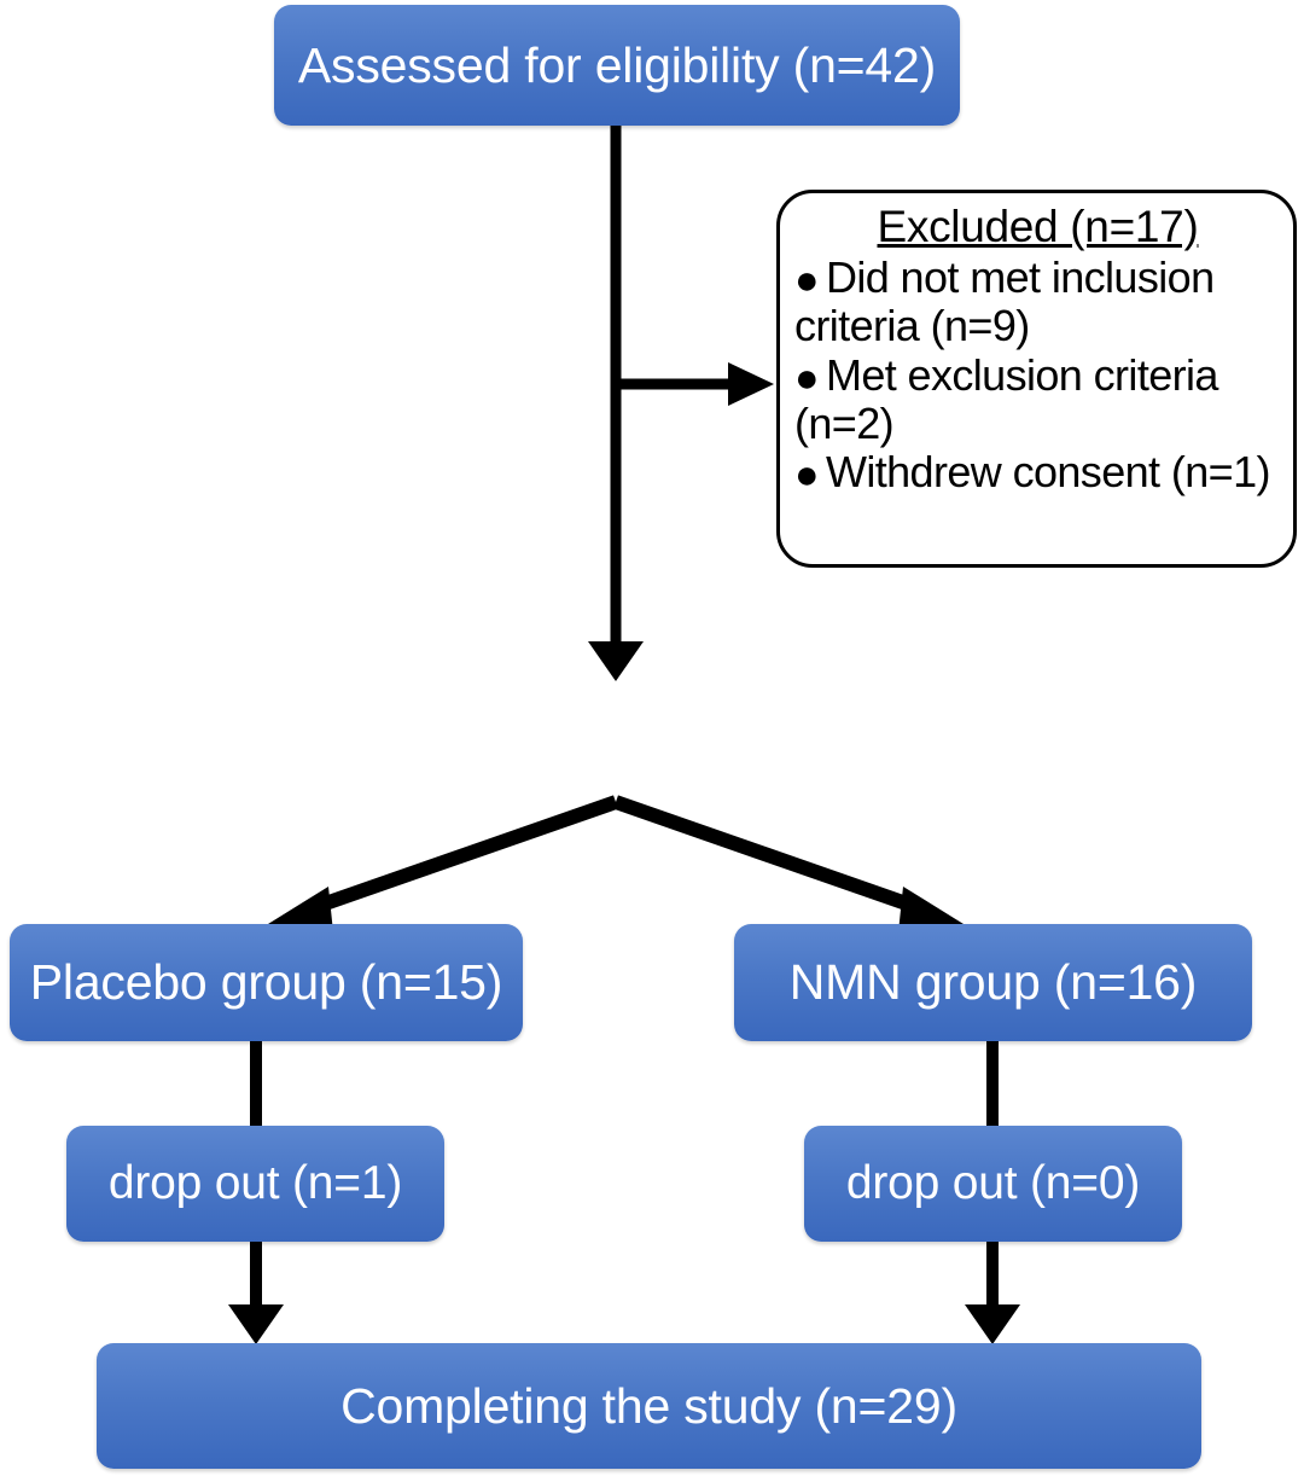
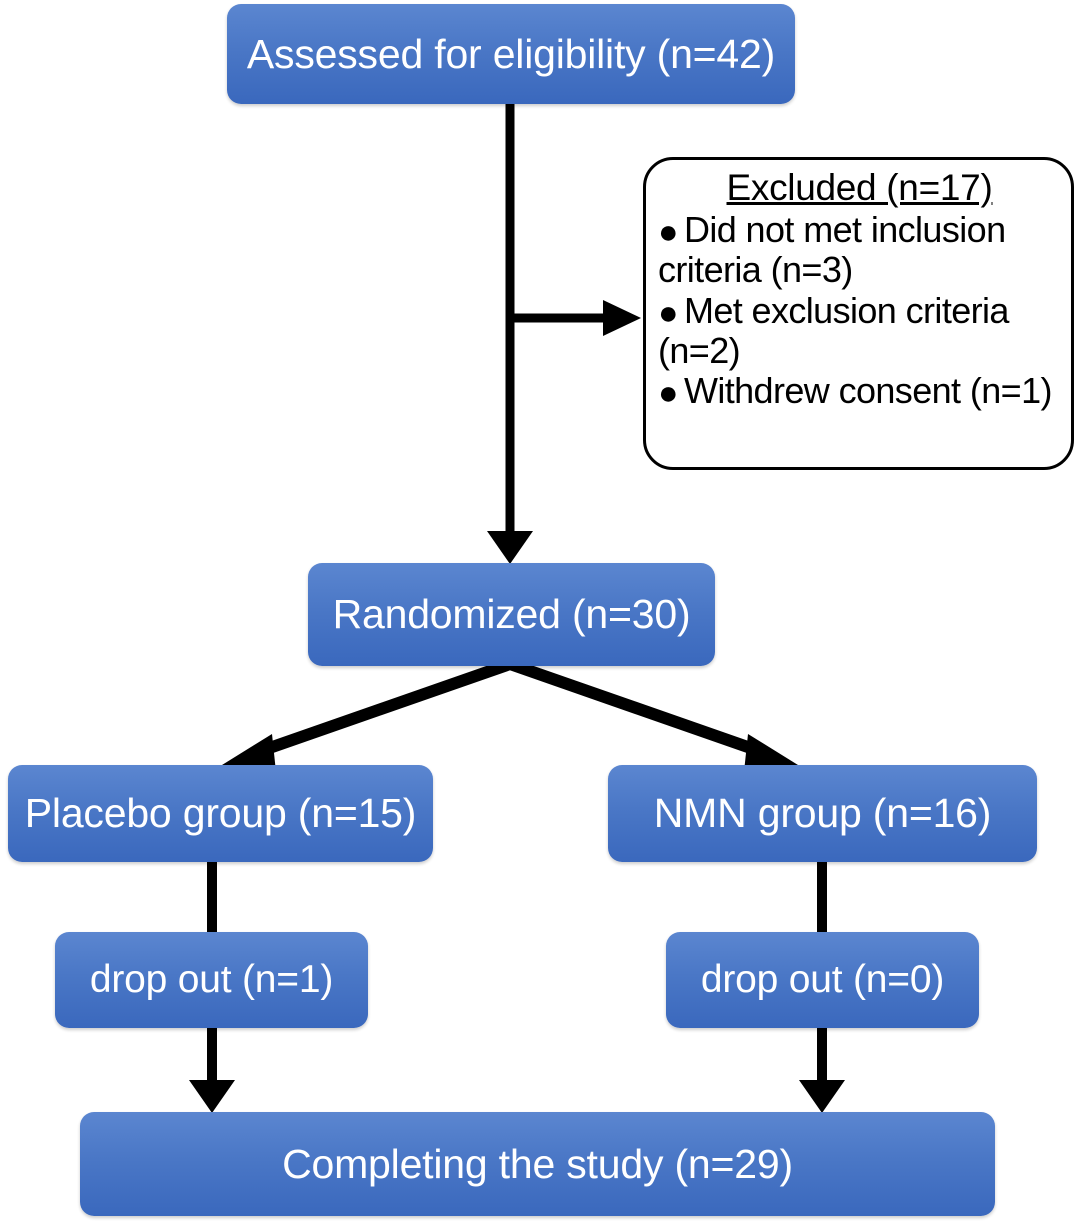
  Assessed for eligibility (n=42)
  Excluded (n=17)
- ● Did not met inclusion criteria (n=9)
+ ● Did not met inclusion criteria (n=3)
  ● Met exclusion criteria (n=2)
  ● Withdrew consent (n=1)
+ Randomized (n=30)
  Placebo group (n=15)
  NMN group (n=16)
  drop out (n=1)
  drop out (n=0)
  Completing the study (n=29)
